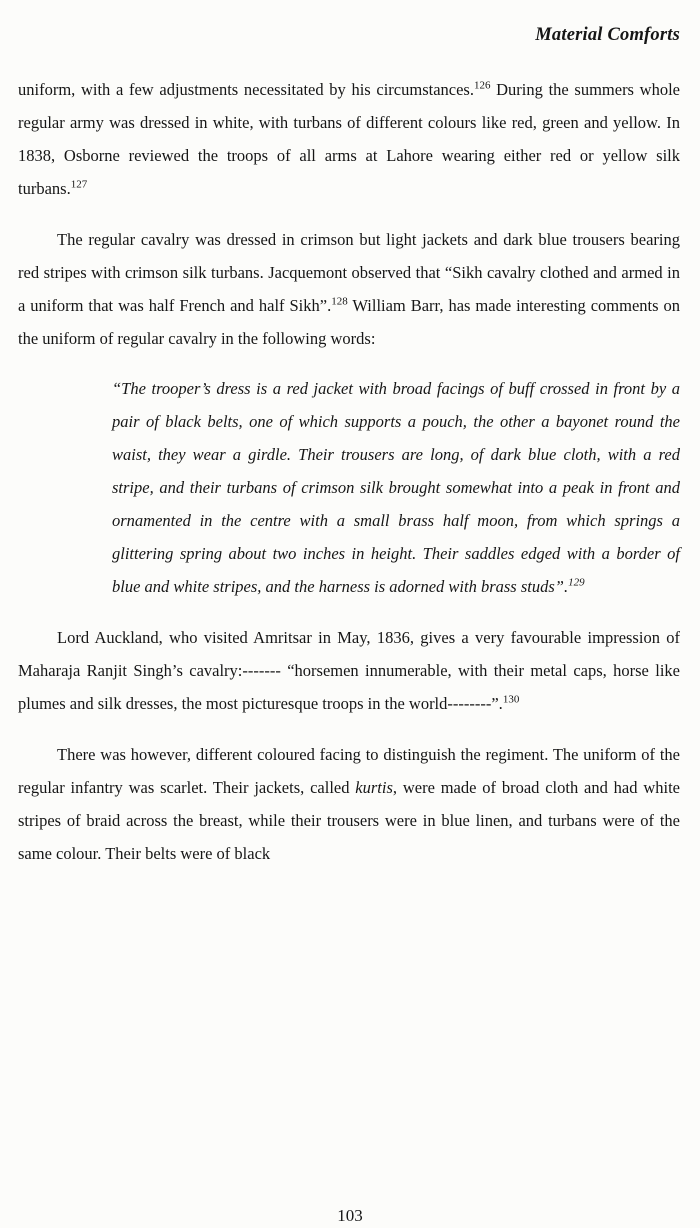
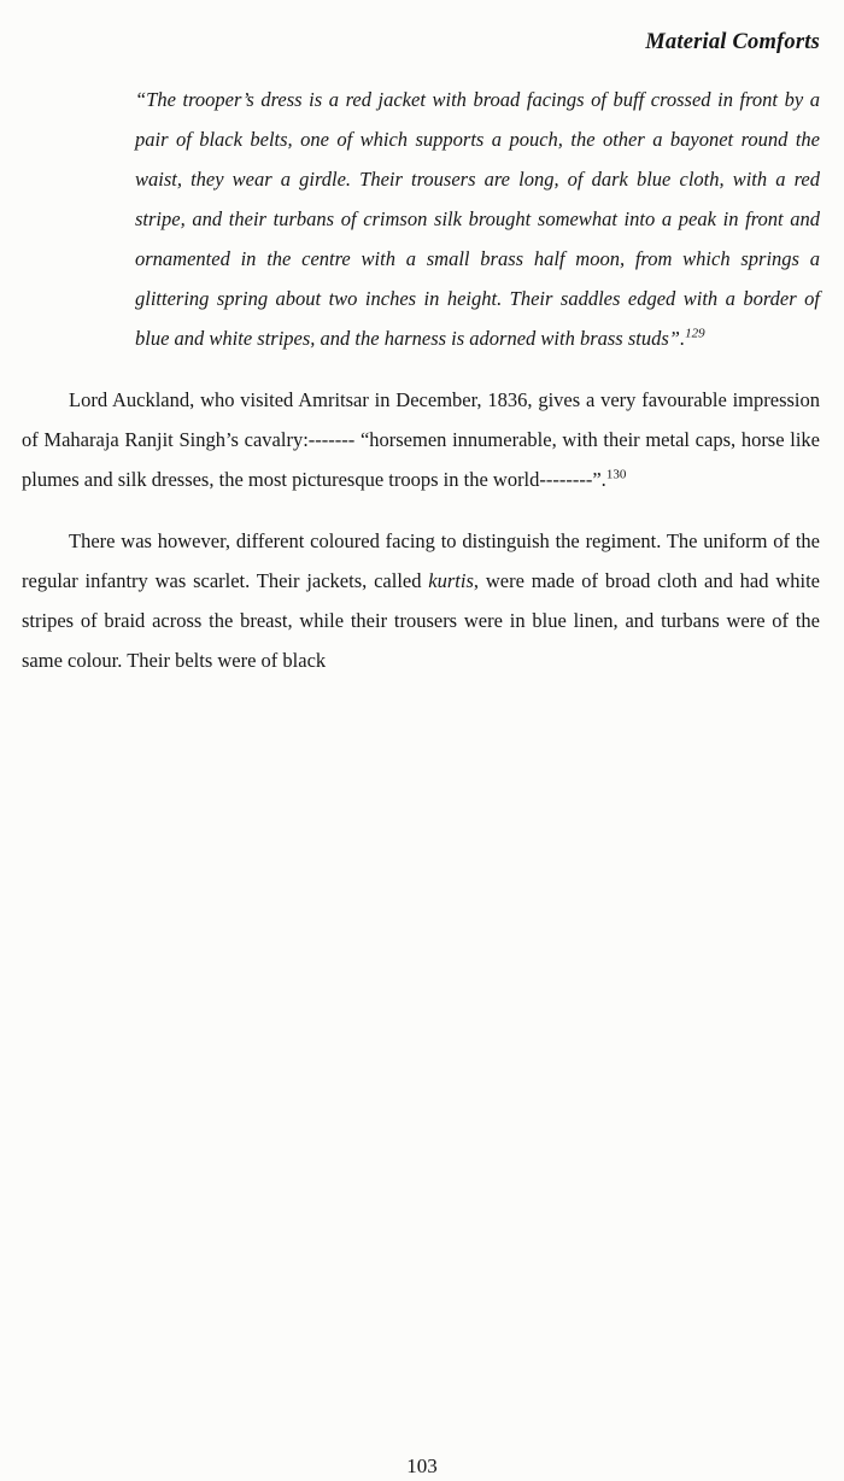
  Material Comforts
- uniform, with a few adjustments necessitated by his circumstances.126 During the summers whole regular army was dressed in white, with turbans of different colours like red, green and yellow. In 1838, Osborne reviewed the troops of all arms at Lahore wearing either red or yellow silk turbans.127
- The regular cavalry was dressed in crimson but light jackets and dark blue trousers bearing red stripes with crimson silk turbans. Jacquemont observed that “Sikh cavalry clothed and armed in a uniform that was half French and half Sikh”.128 William Barr, has made interesting comments on the uniform of regular cavalry in the following words:
  “The trooper’s dress is a red jacket with broad facings of buff crossed in front by a pair of black belts, one of which supports a pouch, the other a bayonet round the waist, they wear a girdle. Their trousers are long, of dark blue cloth, with a red stripe, and their turbans of crimson silk brought somewhat into a peak in front and ornamented in the centre with a small brass half moon, from which springs a glittering spring about two inches in height. Their saddles edged with a border of blue and white stripes, and the harness is adorned with brass studs”.129
- Lord Auckland, who visited Amritsar in May, 1836, gives a very favourable impression of Maharaja Ranjit Singh’s cavalry:------- “horsemen innumerable, with their metal caps, horse like plumes and silk dresses, the most picturesque troops in the world--------”.130
+ Lord Auckland, who visited Amritsar in December, 1836, gives a very favourable impression of Maharaja Ranjit Singh’s cavalry:------- “horsemen innumerable, with their metal caps, horse like plumes and silk dresses, the most picturesque troops in the world--------”.130
  There was however, different coloured facing to distinguish the regiment. The uniform of the regular infantry was scarlet. Their jackets, called kurtis, were made of broad cloth and had white stripes of braid across the breast, while their trousers were in blue linen, and turbans were of the same colour. Their belts were of black
  103
